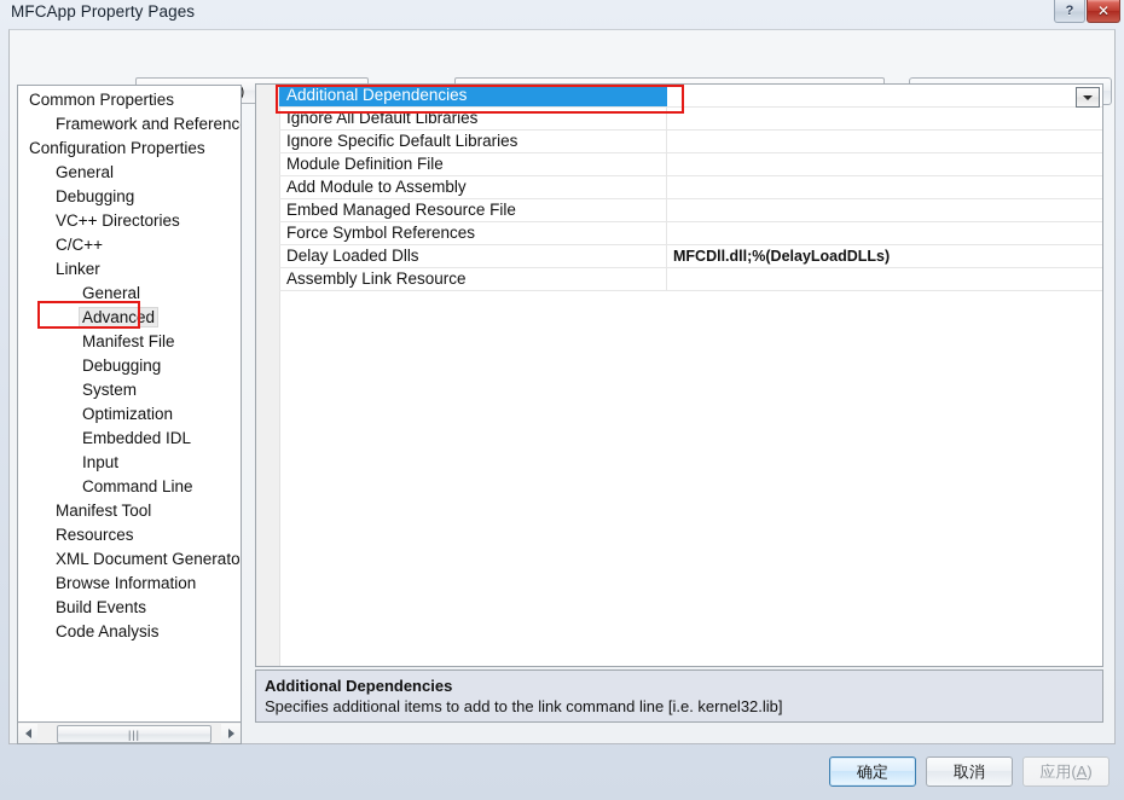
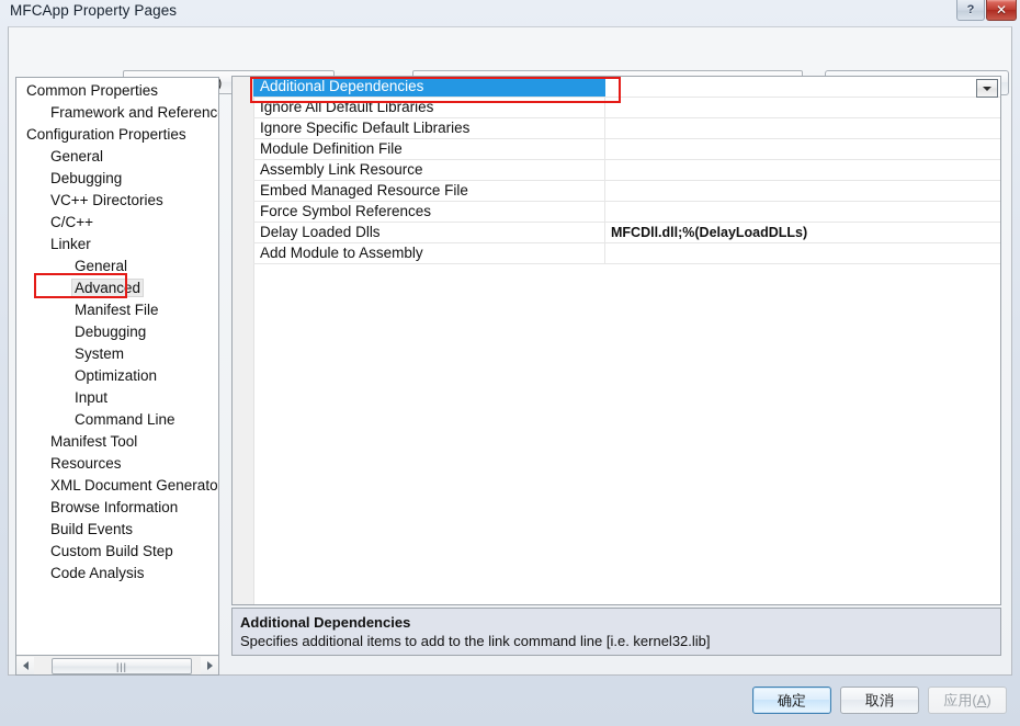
  MFCApp Property Pages
  ?
  ✕
  Common Properties
  Framework and Referenc
  Configuration Properties
  General
  Debugging
  VC++ Directories
  C/C++
  Linker
  General
  Advanced
  Manifest File
  Debugging
  System
  Optimization
- Embedded IDL
  Input
  Command Line
  Manifest Tool
  Resources
  XML Document Generato
  Browse Information
  Build Events
+ Custom Build Step
  Code Analysis
  |||
  Additional Dependencies
  Ignore All Default Libraries
  Ignore Specific Default Libraries
  Module Definition File
- Add Module to Assembly
+ Assembly Link Resource
  Embed Managed Resource File
  Force Symbol References
  Delay Loaded Dlls
  MFCDll.dll;%(DelayLoadDLLs)
- Assembly Link Resource
+ Add Module to Assembly
  Additional Dependencies
  Specifies additional items to add to the link command line [i.e. kernel32.lib]
  确定
  取消
  应用(A)
